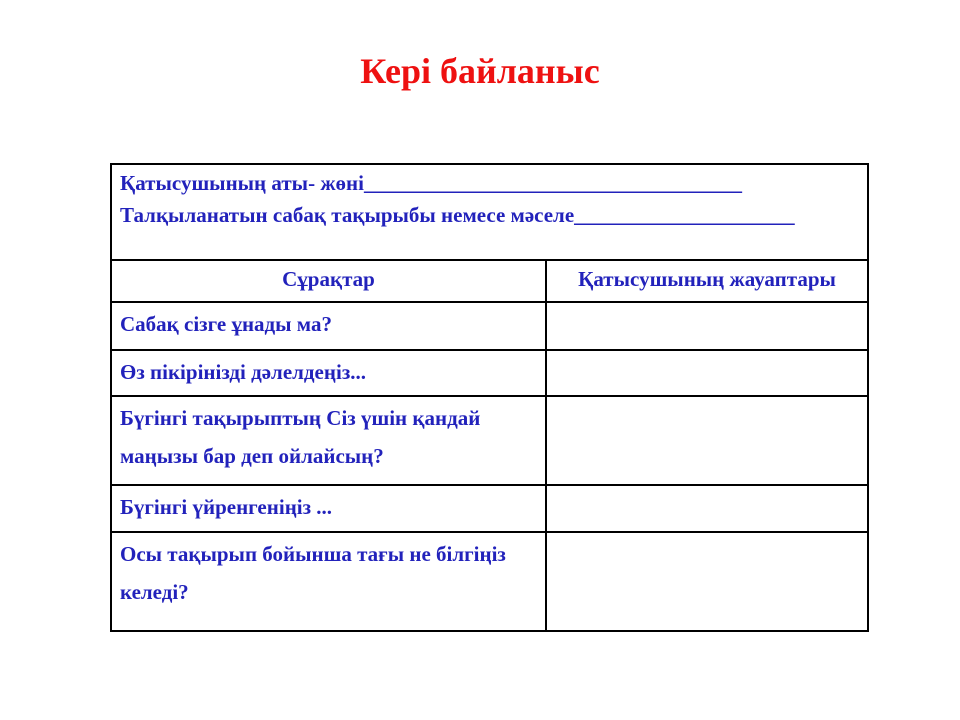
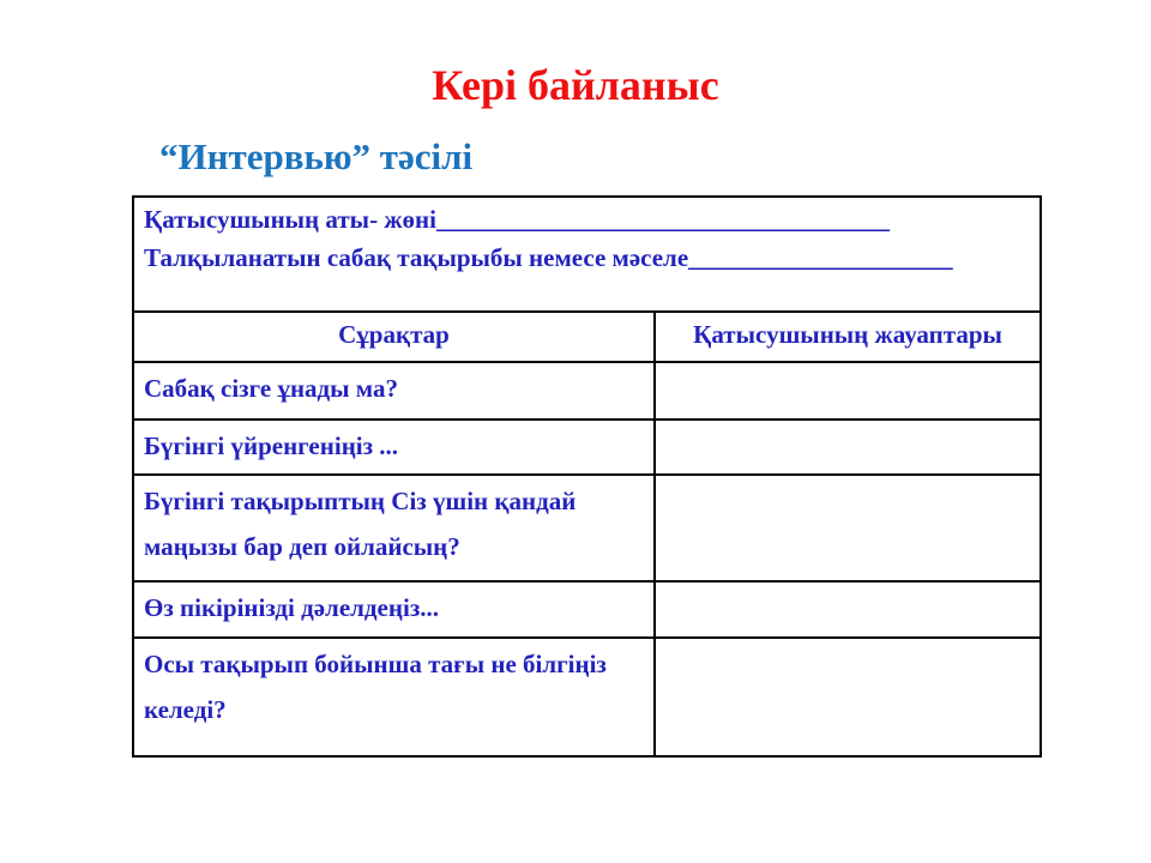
  Кері байланыс
+ “Интервью” тәсілі
  Қатысушының аты- жөні____________________________________ Талқыланатын сабақ тақырыбы немесе мәселе_____________________
  Сұрақтар	Қатысушының жауаптары
  Сабақ сізге ұнады ма?
- Өз пікірінізді дәлелдеңіз...
+ Бүгінгі үйренгеніңіз ...
  Бүгінгі тақырыптың Сіз үшін қандай маңызы бар деп ойлайсың?
- Бүгінгі үйренгеніңіз ...
+ Өз пікірінізді дәлелдеңіз...
  Осы тақырып бойынша тағы не білгіңіз келеді?
